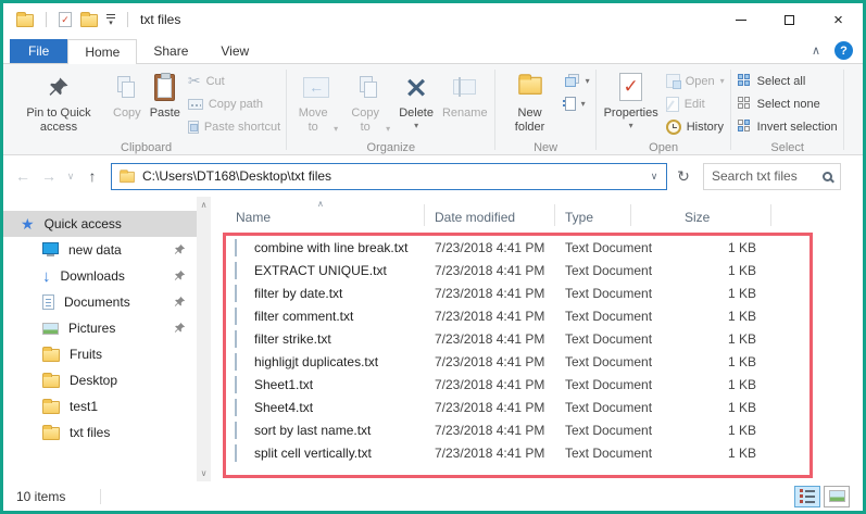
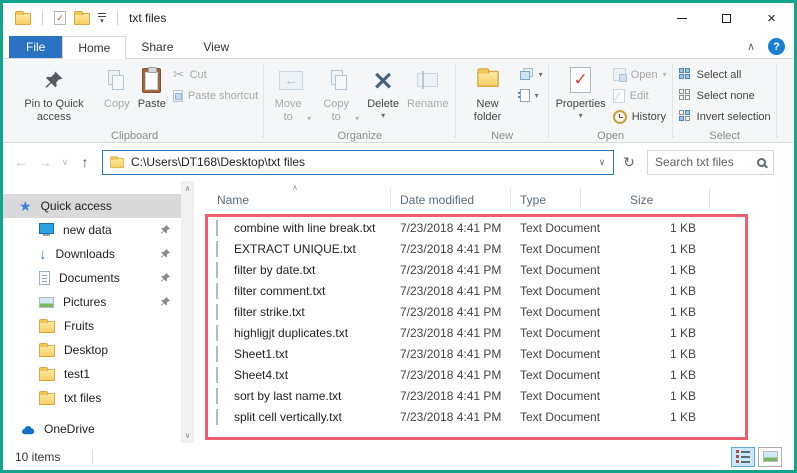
  ✓
  txt files
  ×
  File
  Home
  Share
  View
  ∧
  ?
  Pin to Quick access
  Copy
  Paste
  ✂
  Cut
- Copy path
  Paste shortcut
  Clipboard
  ←
  Move to
  ▾
  Copy to
  ▾
  ×
  Delete
  ▾
  Rename
  Organize
  New folder
  ▾
  ▾
  New
  ✓
  Properties
  ▾
  Open
  ▾
  Edit
  History
  Open
  Select all
  Select none
  Invert selection
  Select
  ←
  →
  ∨
  ↑
  C:\Users\DT168\Desktop\txt files
  ∨
  ↻
  Search txt files
  ★
  Quick access
  new data
  ↓
  Downloads
  Documents
  Pictures
  Fruits
  Desktop
  test1
  txt files
+ OneDrive
  ∧
  ∨
  ∧
  Name
  Date modified
  Type
  Size
  combine with line break.txt
  7/23/2018 4:41 PM
  Text Document
  1 KB
  EXTRACT UNIQUE.txt
  7/23/2018 4:41 PM
  Text Document
  1 KB
  filter by date.txt
  7/23/2018 4:41 PM
  Text Document
  1 KB
  filter comment.txt
  7/23/2018 4:41 PM
  Text Document
  1 KB
  filter strike.txt
  7/23/2018 4:41 PM
  Text Document
  1 KB
  highligjt duplicates.txt
  7/23/2018 4:41 PM
  Text Document
  1 KB
  Sheet1.txt
  7/23/2018 4:41 PM
  Text Document
  1 KB
  Sheet4.txt
  7/23/2018 4:41 PM
  Text Document
  1 KB
  sort by last name.txt
  7/23/2018 4:41 PM
  Text Document
  1 KB
  split cell vertically.txt
  7/23/2018 4:41 PM
  Text Document
  1 KB
  10 items
